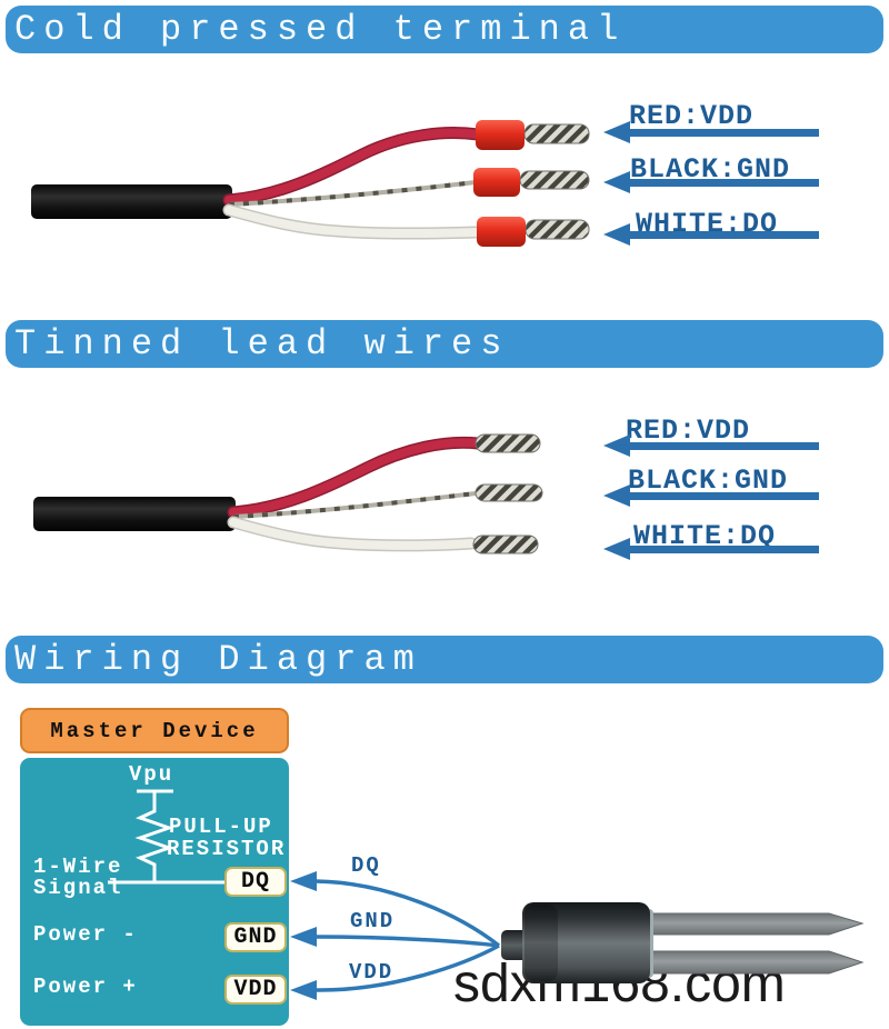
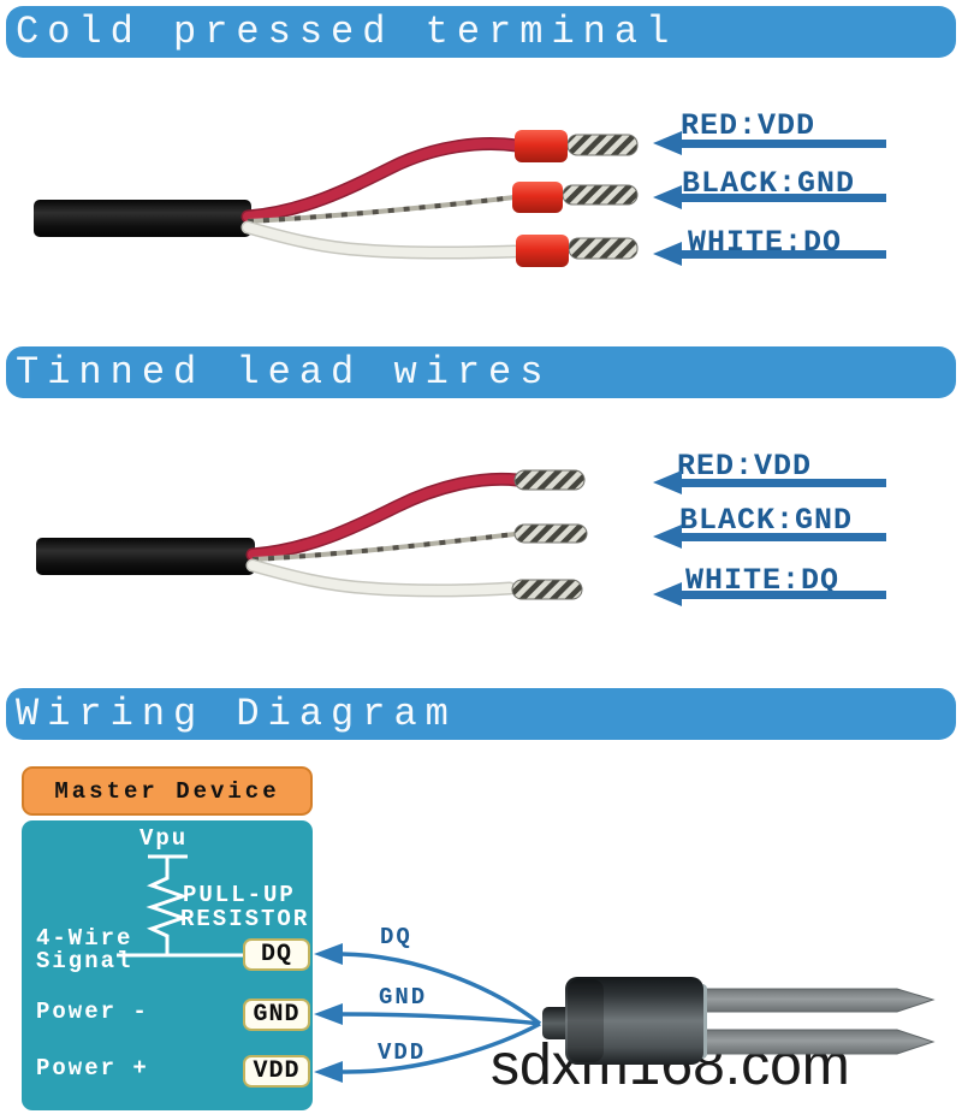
  Cold pressed terminal
  RED:VDD
  BLACK:GND
  WHITE:DQ
  Tinned lead wires
  RED:VDD
  BLACK:GND
  WHITE:DQ
  Wiring Diagram
  Master Device
  sdxm168.com
  Vpu
  PULL-UP
  RESISTOR
- 1-Wire
+ 4-Wire
  Signal
  Power -
  Power +
  DQ
  GND
  VDD
  DQ
  GND
  VDD
